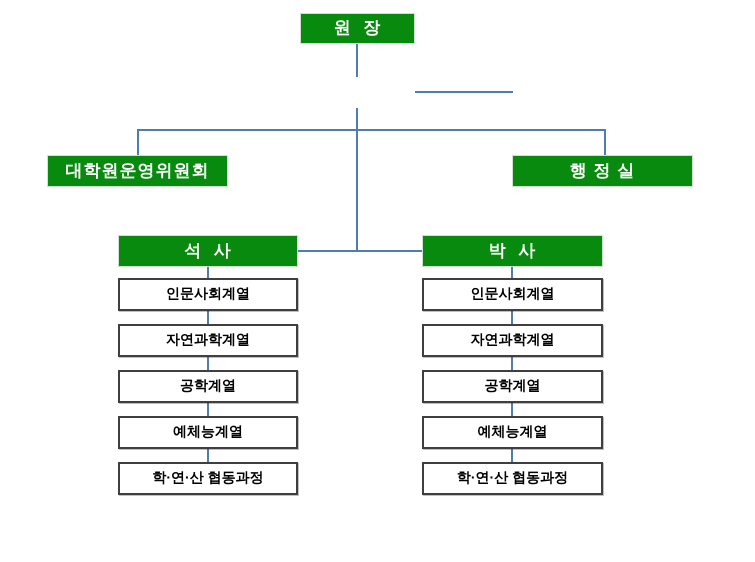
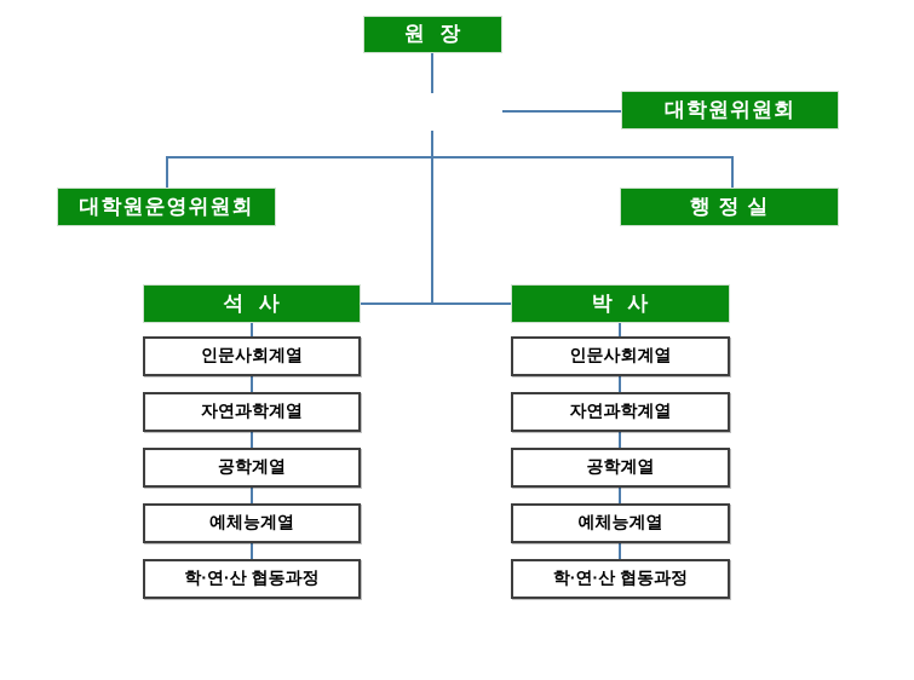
  원 장
+ 대학원위원회
  대학원운영위원회
  행 정 실
  석 사
  박 사
  인문사회계열
  자연과학계열
  공학계열
  예체능계열
  학·연·산 협동과정
  인문사회계열
  자연과학계열
  공학계열
  예체능계열
  학·연·산 협동과정
